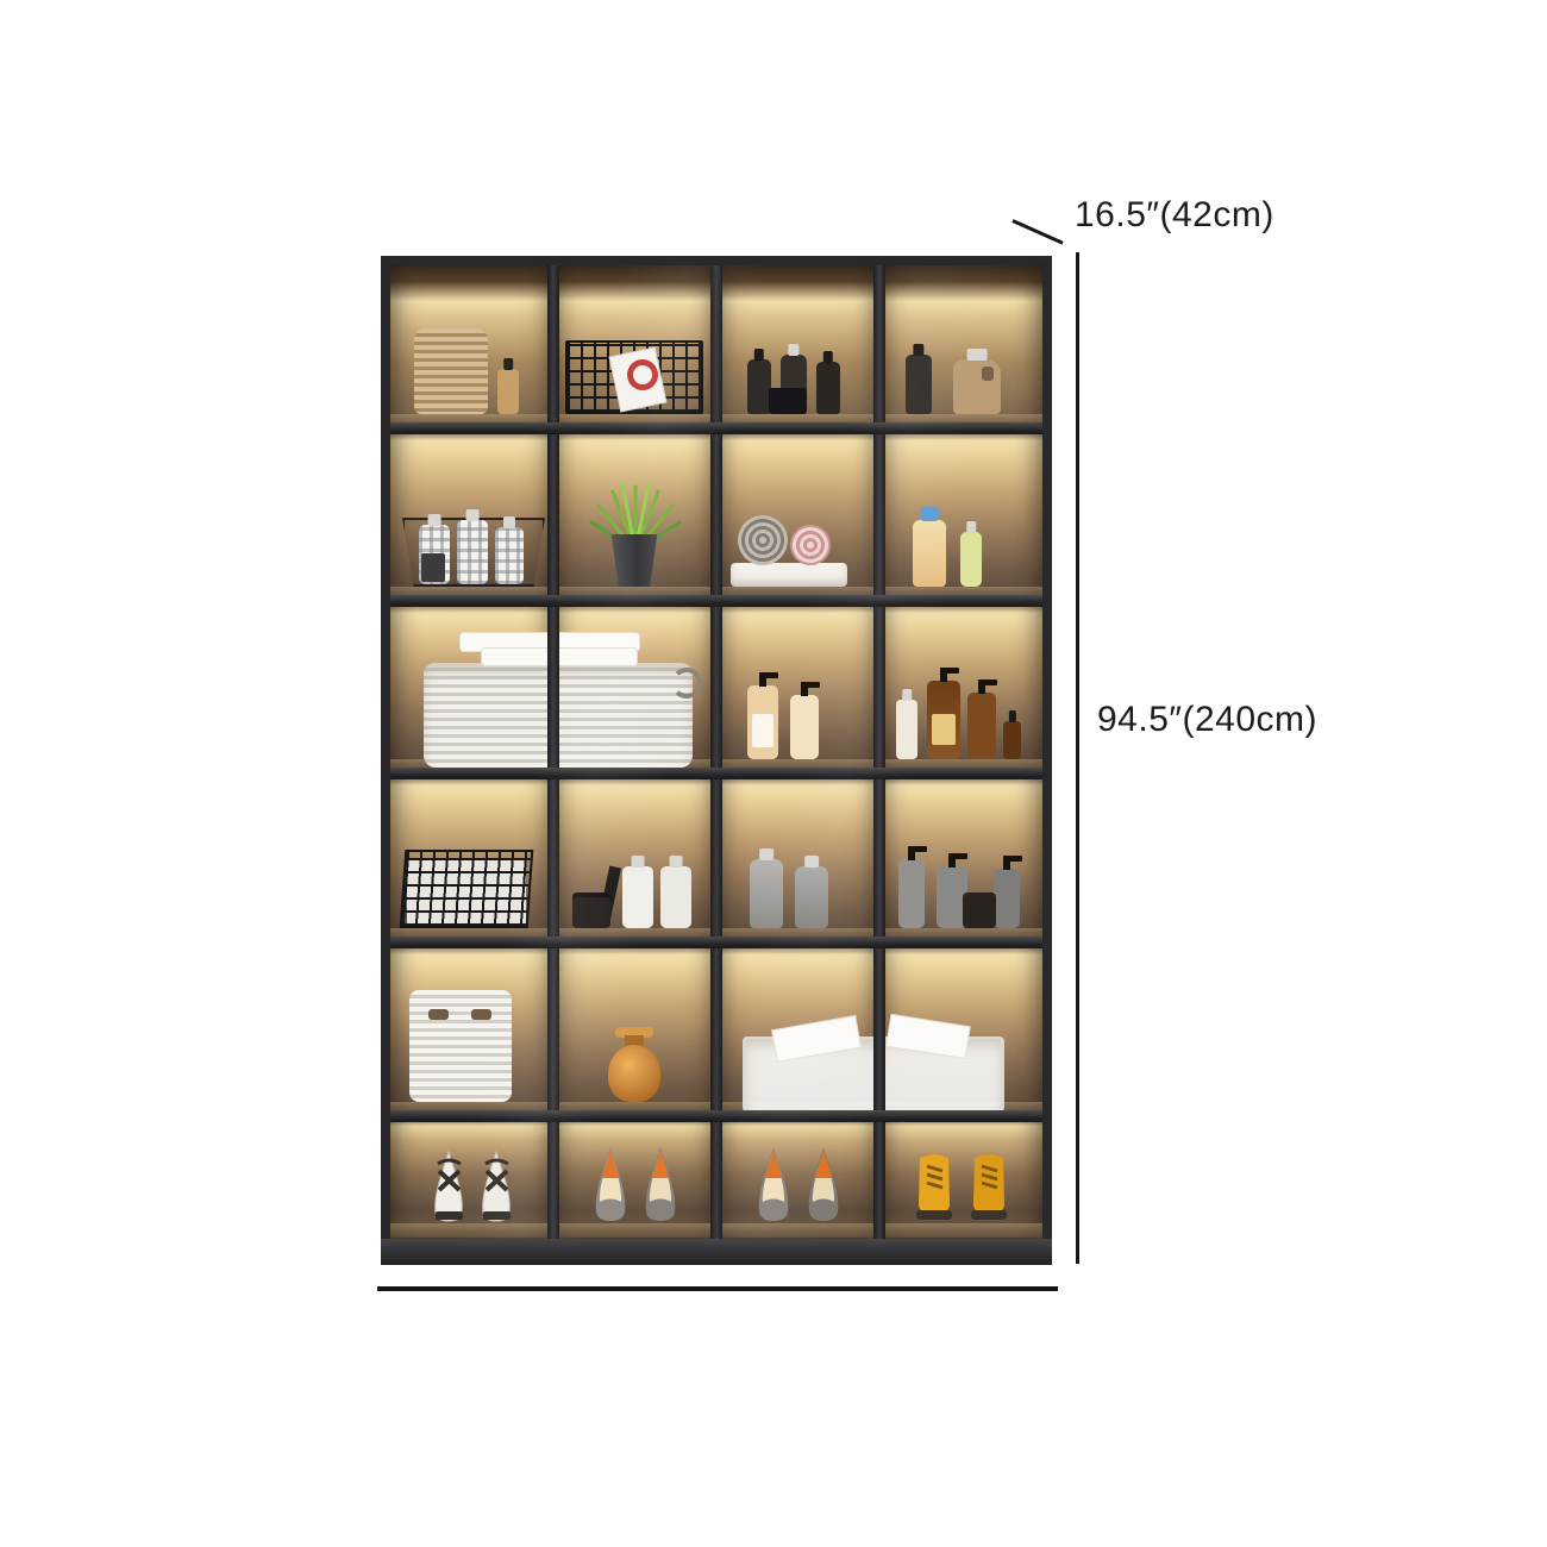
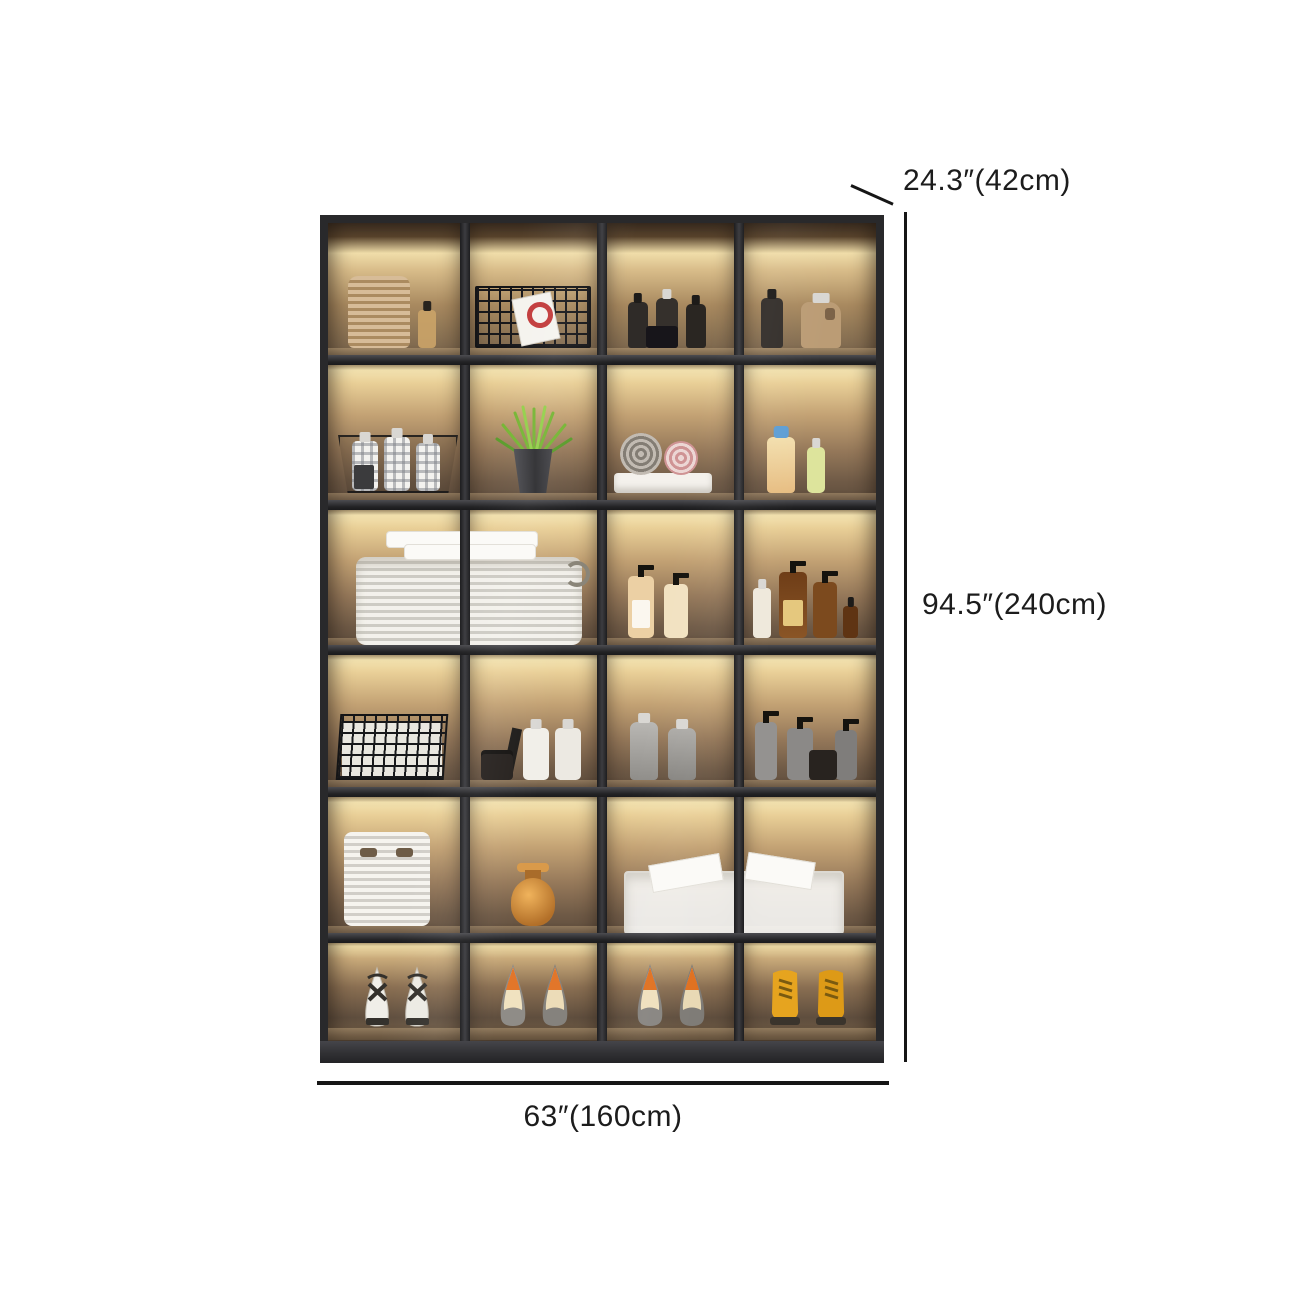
- 16.5″(42cm)
+ 24.3″(42cm)
  94.5″(240cm)
+ 63″(160cm)
